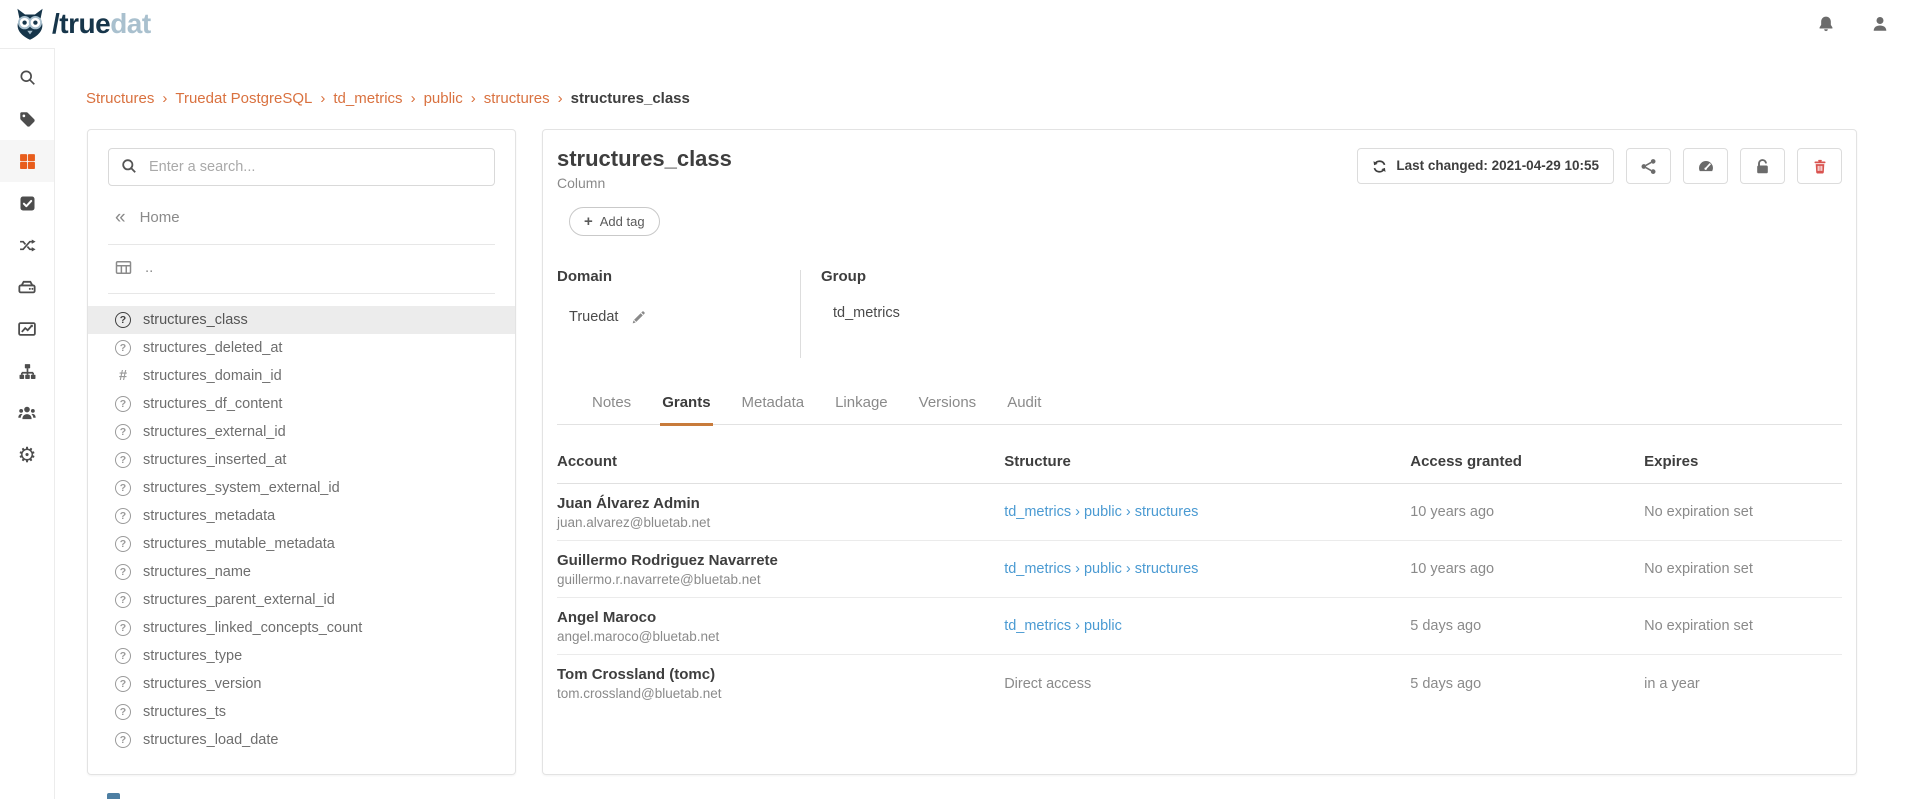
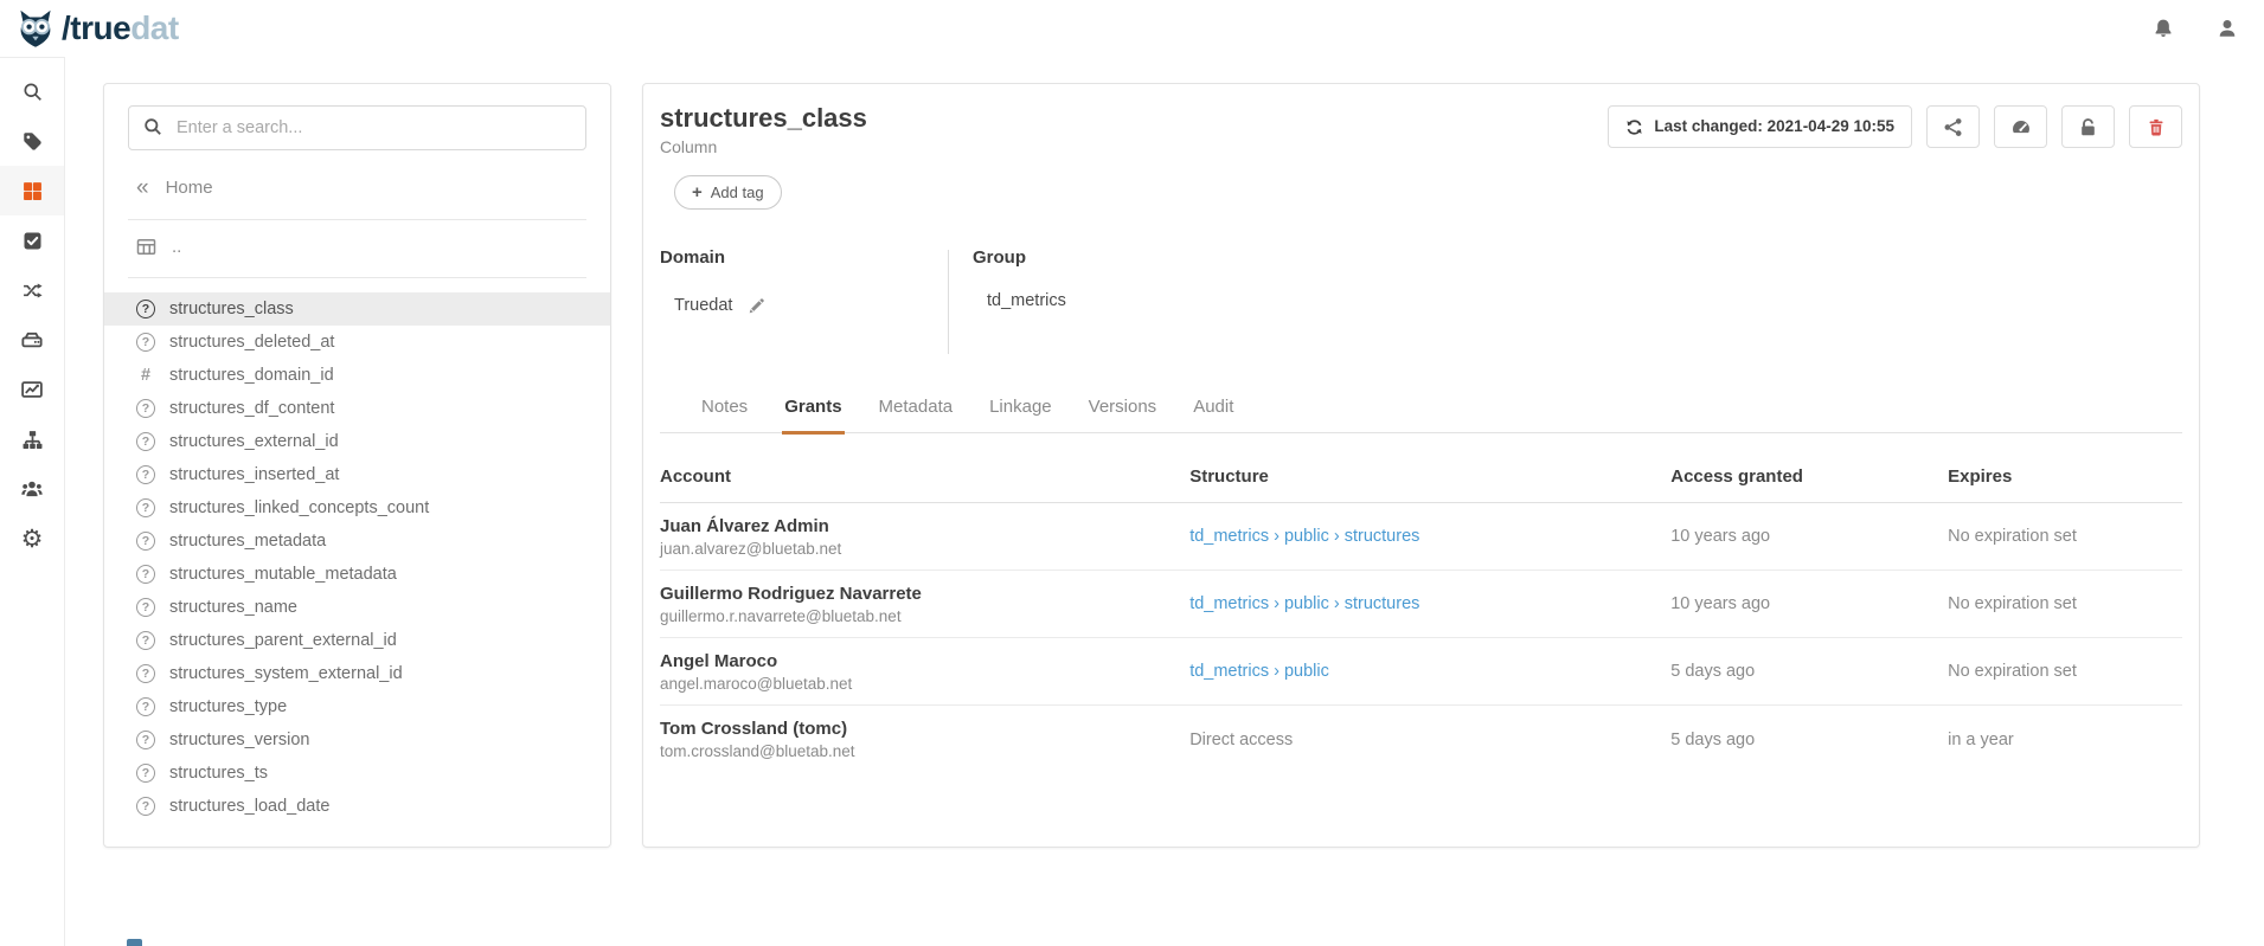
  /truedat
  ⚙
- Structures › Truedat PostgreSQL › td_metrics › public › structures › structures_class
  Enter a search...
  «
  Home
  ..
  ?
  structures_class
  ?
  structures_deleted_at
  #
  structures_domain_id
  ?
  structures_df_content
  ?
  structures_external_id
  ?
  structures_inserted_at
  ?
- structures_system_external_id
+ structures_linked_concepts_count
  ?
  structures_metadata
  ?
  structures_mutable_metadata
  ?
  structures_name
  ?
  structures_parent_external_id
  ?
- structures_linked_concepts_count
+ structures_system_external_id
  ?
  structures_type
  ?
  structures_version
  ?
  structures_ts
  ?
  structures_load_date
  structures_class
  Column
  Last changed: 2021-04-29 10:55
  +
  Add tag
  Domain
  Truedat
  Group
  td_metrics
  Notes
  Grants
  Metadata
  Linkage
  Versions
  Audit
  Account	Structure	Access granted	Expires
  Juan Álvarez Adminjuan.alvarez@bluetab.net	td_metrics › public › structures	10 years ago	No expiration set
  Guillermo Rodriguez Navarreteguillermo.r.navarrete@bluetab.net	td_metrics › public › structures	10 years ago	No expiration set
  Angel Marocoangel.maroco@bluetab.net	td_metrics › public	5 days ago	No expiration set
  Tom Crossland (tomc)tom.crossland@bluetab.net	Direct access	5 days ago	in a year
